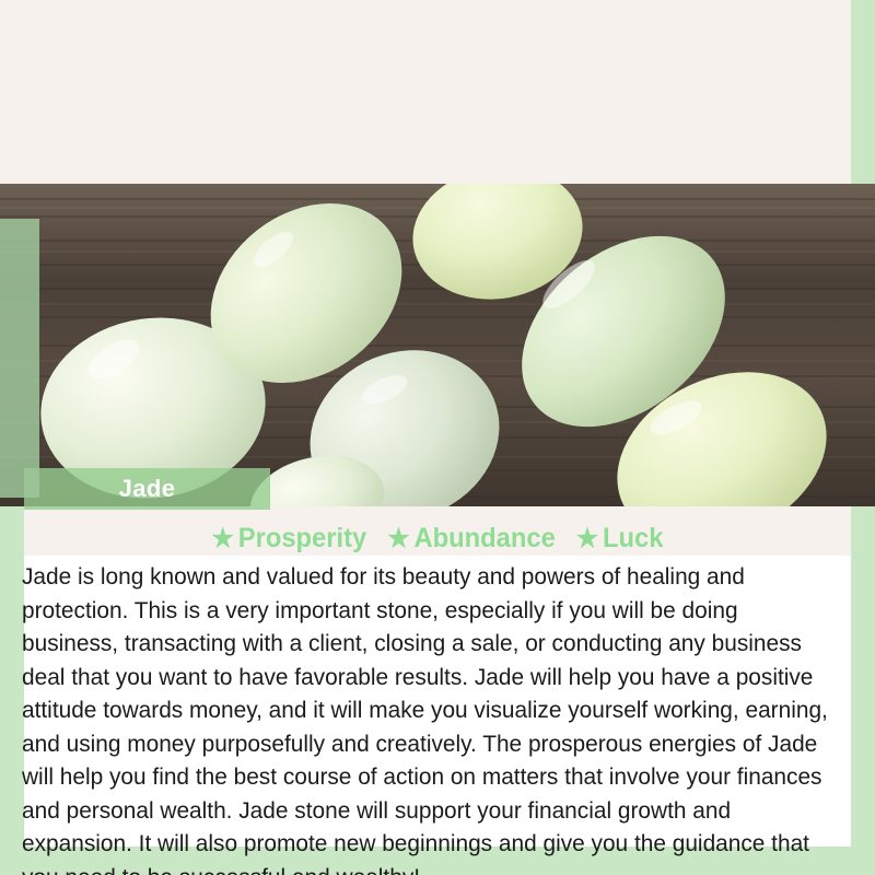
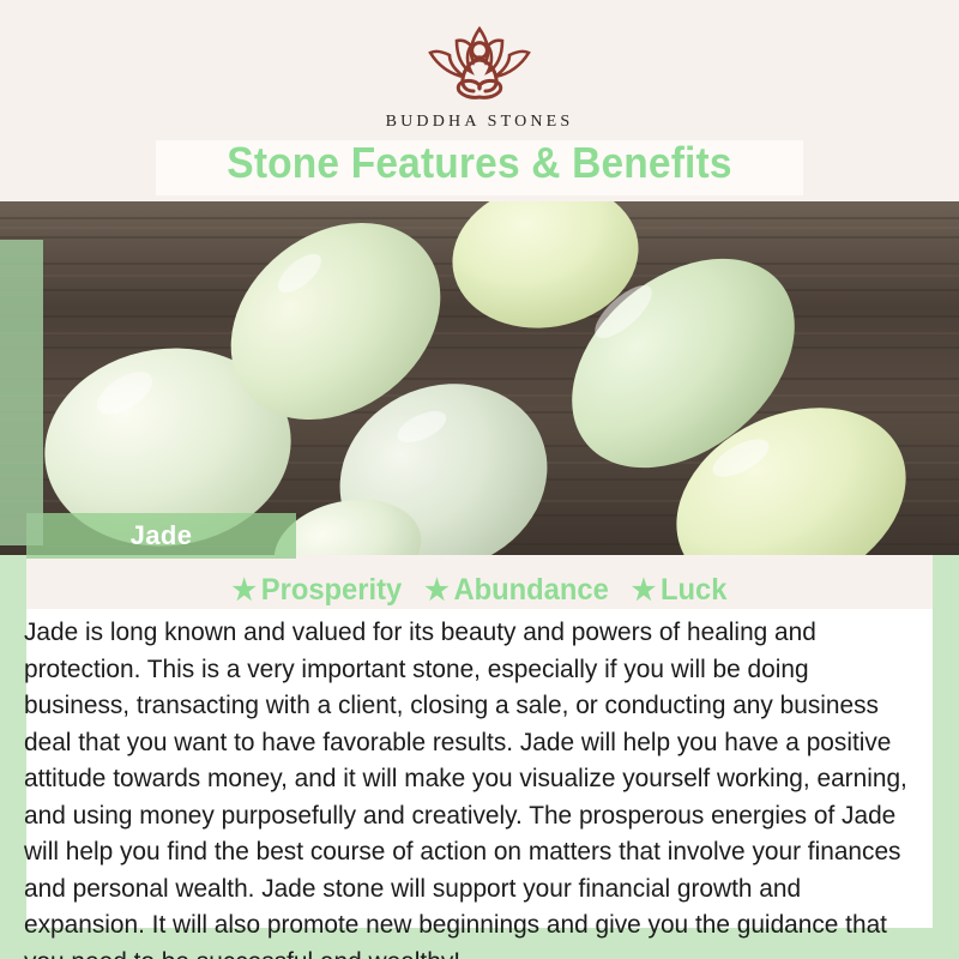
+ BUDDHA STONES
+ Stone Features & Benefits
  Jade
  ★ Prosperity ★ Abundance ★ Luck
  Jade is long known and valued for its beauty and powers of healing and protection. This is a very important stone, especially if you will be doing business, transacting with a client, closing a sale, or conducting any business deal that you want to have favorable results. Jade will help you have a positive attitude towards money, and it will make you visualize yourself working, earning, and using money purposefully and creatively. The prosperous energies of Jade will help you find the best course of action on matters that involve your finances and personal wealth. Jade stone will support your financial growth and expansion. It will also promote new beginnings and give you the guidance that
